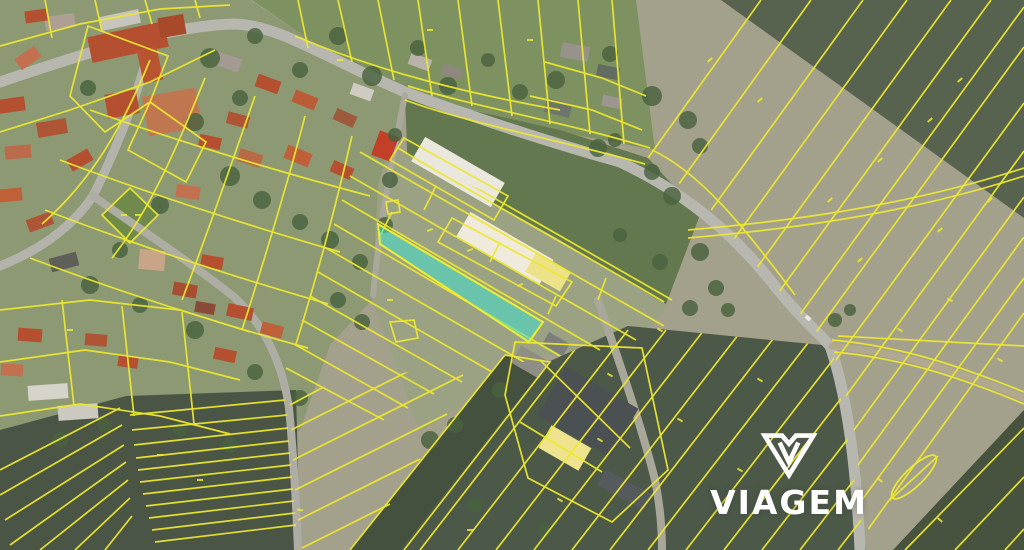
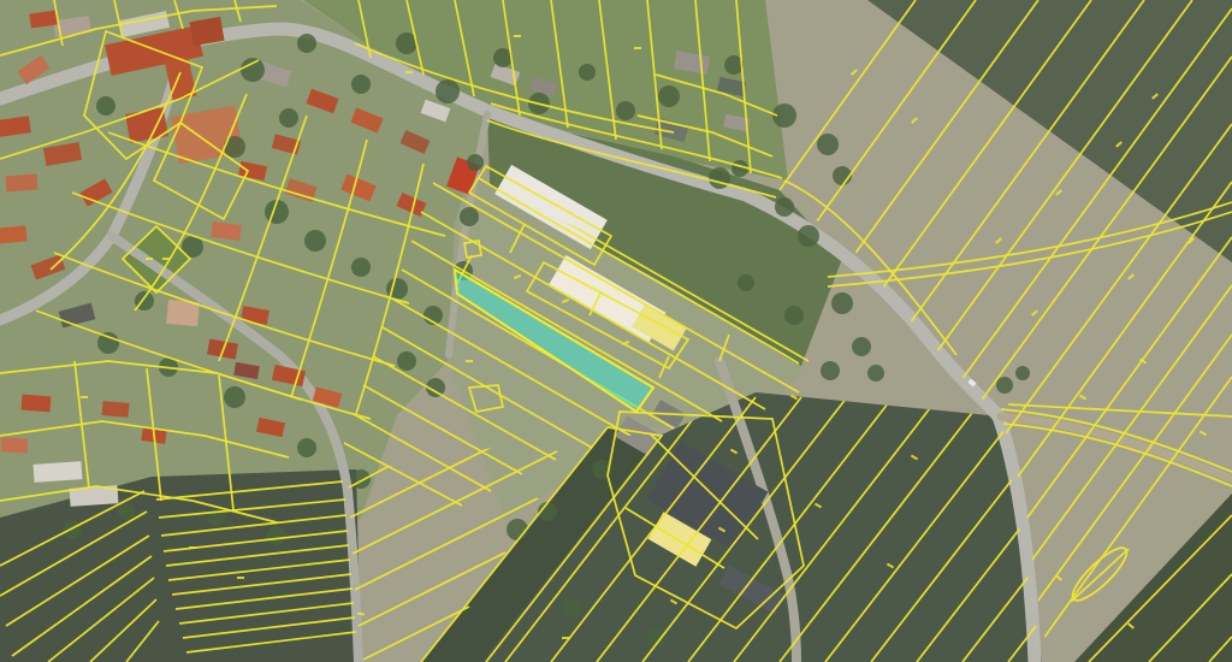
- VIAGEM
